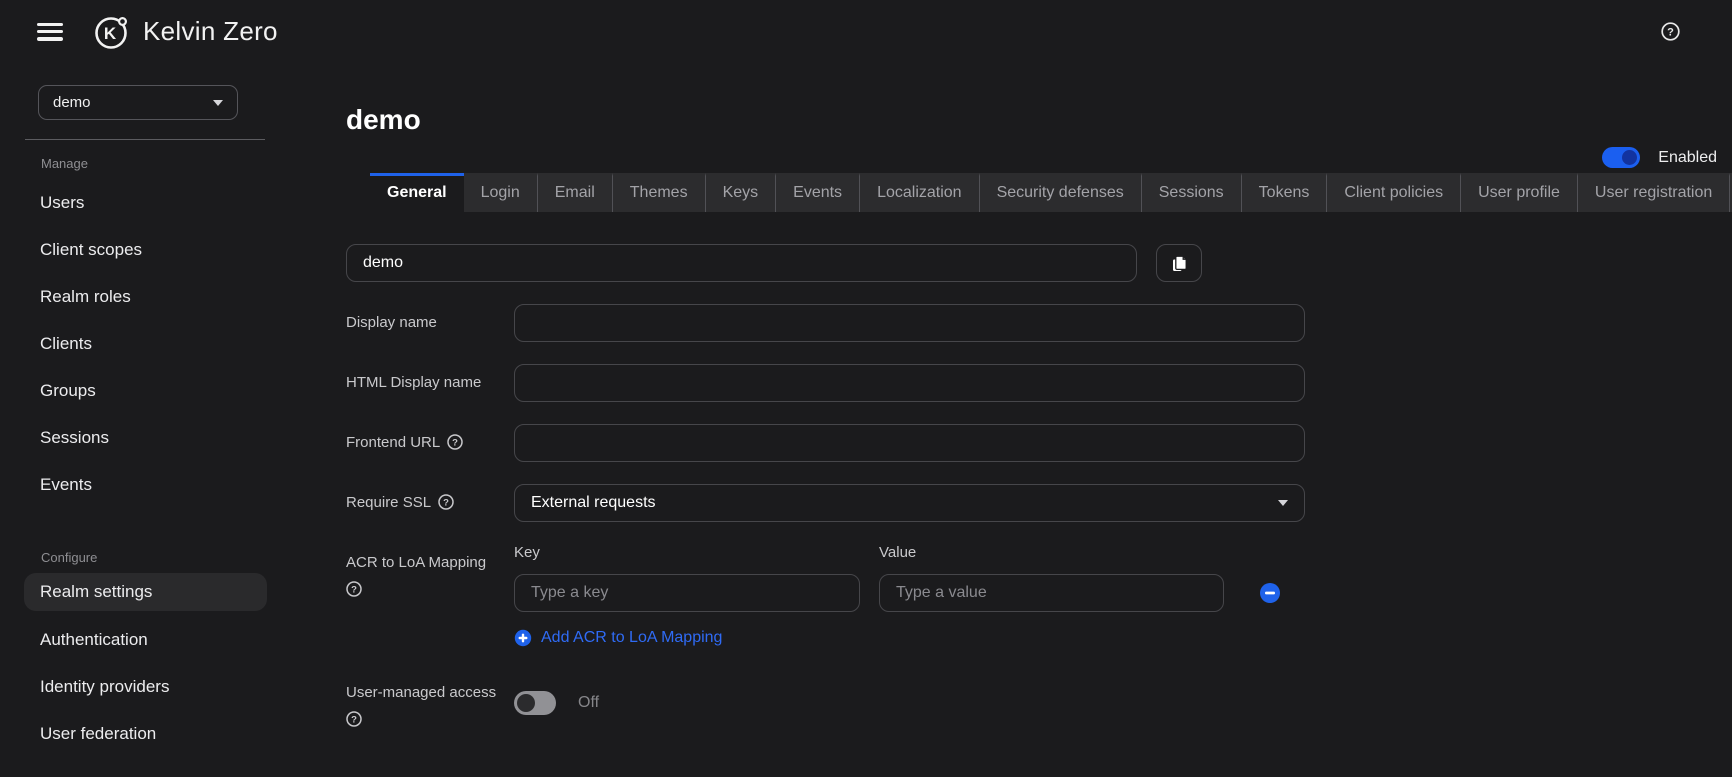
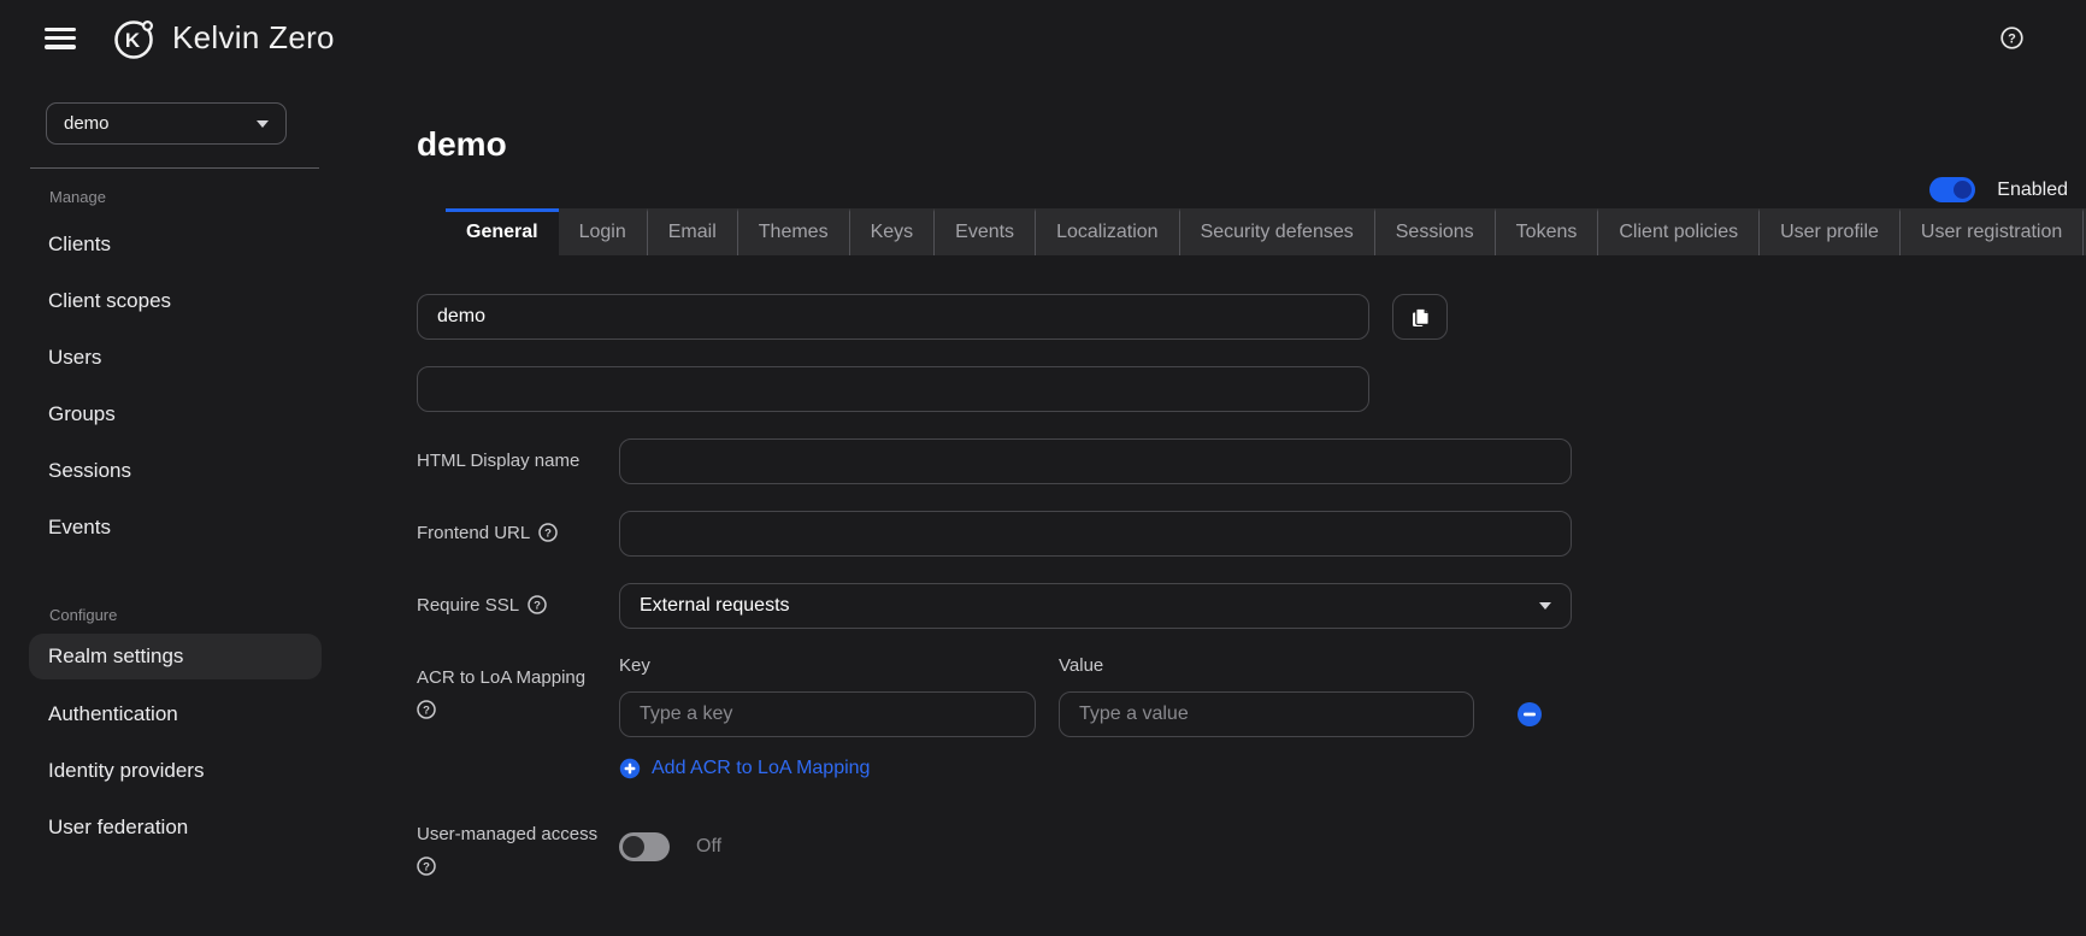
  K
  Kelvin Zero
  ?
  demo
  Manage
- Users
+ Clients
  Client scopes
- Realm roles
- Clients
+ Users
  Groups
  Sessions
  Events
  Configure
  Realm settings
  Authentication
  Identity providers
  User federation
  demo
  Enabled
  General
  Login
  Email
  Themes
  Keys
  Events
  Localization
  Security defenses
  Sessions
  Tokens
  Client policies
  User profile
  User registration
  demo
- Display name
  HTML Display name
  Frontend URL
  ?
  Require SSL
  ?
  External requests
  ACR to LoA Mapping
  ?
  Key
  Type a key
  Value
  Type a value
  Add ACR to LoA Mapping
  User-managed access
  ?
  Off
